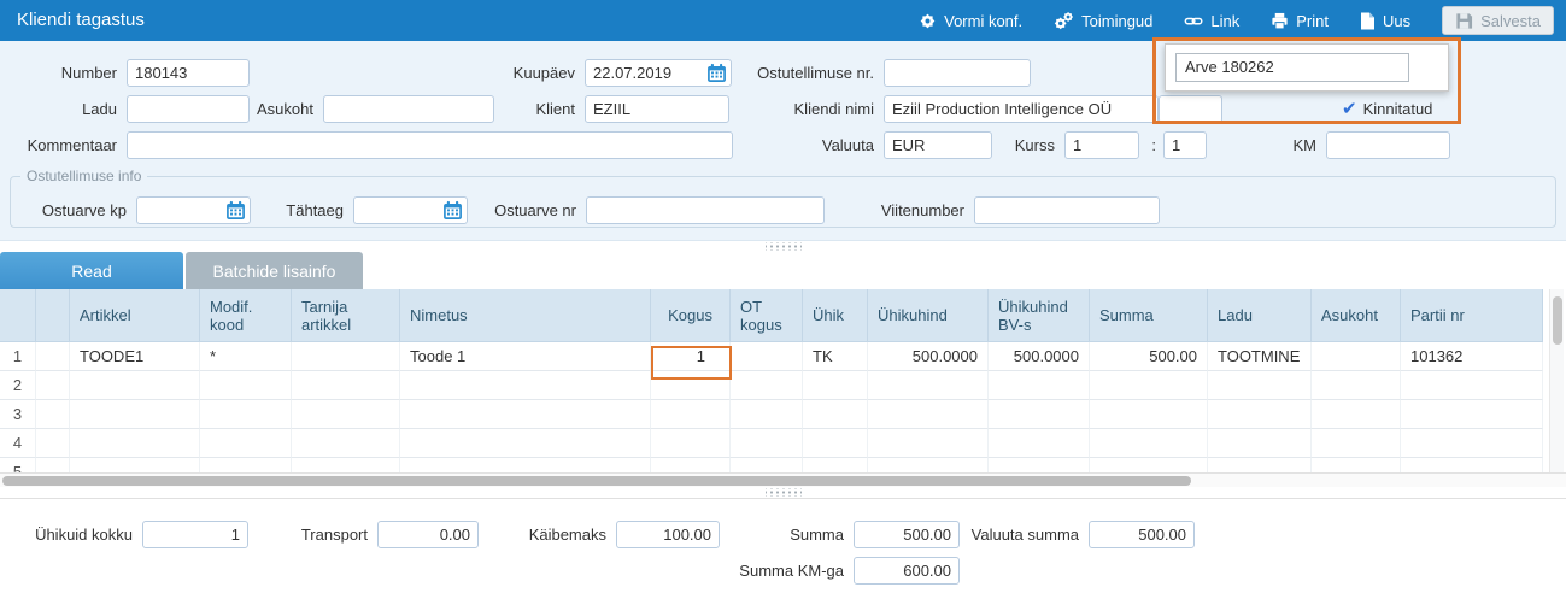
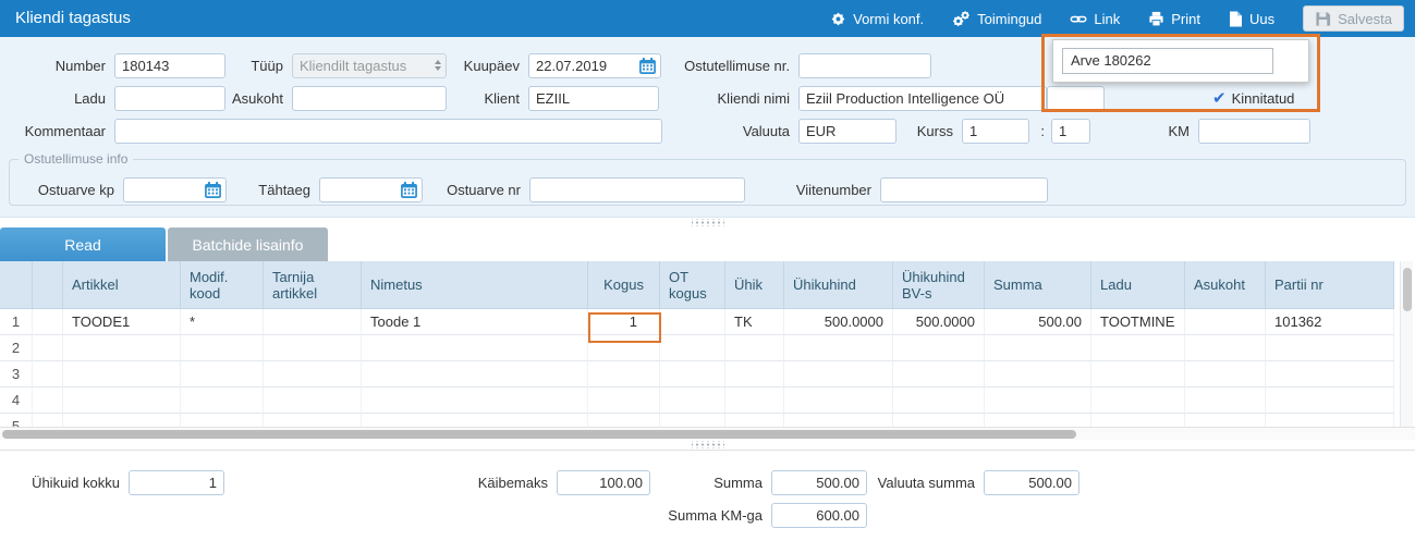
  Kliendi tagastus
  Vormi konf.
  Toimingud
  Link
  Print
  Uus
  Salvesta
  Number
  180143
+ Tüüp
+ Kliendilt tagastus
  Kuupäev
  22.07.2019
  Ostutellimuse nr.
  Ladu
  Asukoht
  Klient
  EZIIL
  Kliendi nimi
  Eziil Production Intelligence OÜ
  ✔
  Kinnitatud
  Kommentaar
  Valuuta
  EUR
  Kurss
  1
  :
  1
  KM
  Ostutellimuse info
  Ostuarve kp
  Tähtaeg
  Ostuarve nr
  Viitenumber
  Read
  Batchide lisainfo
  Artikkel
  Modif. kood
  Tarnija artikkel
  Nimetus
  Kogus
  OT kogus
  Ühik
  Ühikuhind
  Ühikuhind BV-s
  Summa
  Ladu
  Asukoht
  Partii nr
  1
  TOODE1
  *
  Toode 1
  1
  TK
  500.0000
  500.0000
  500.00
  TOOTMINE
  101362
  2
  3
  4
  Ühikuid kokku
  1
- Transport
- 0.00
  Käibemaks
  100.00
  Summa
  500.00
  Valuuta summa
  500.00
  Summa KM-ga
  600.00
  Arve 180262
